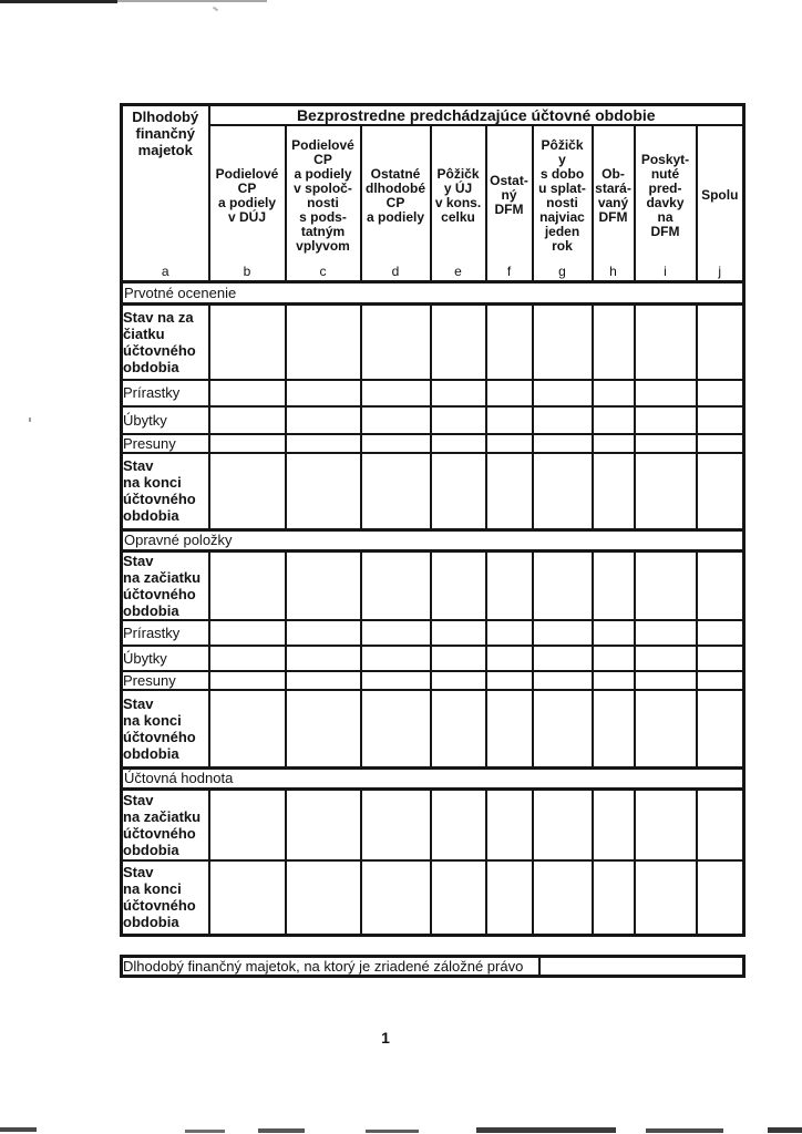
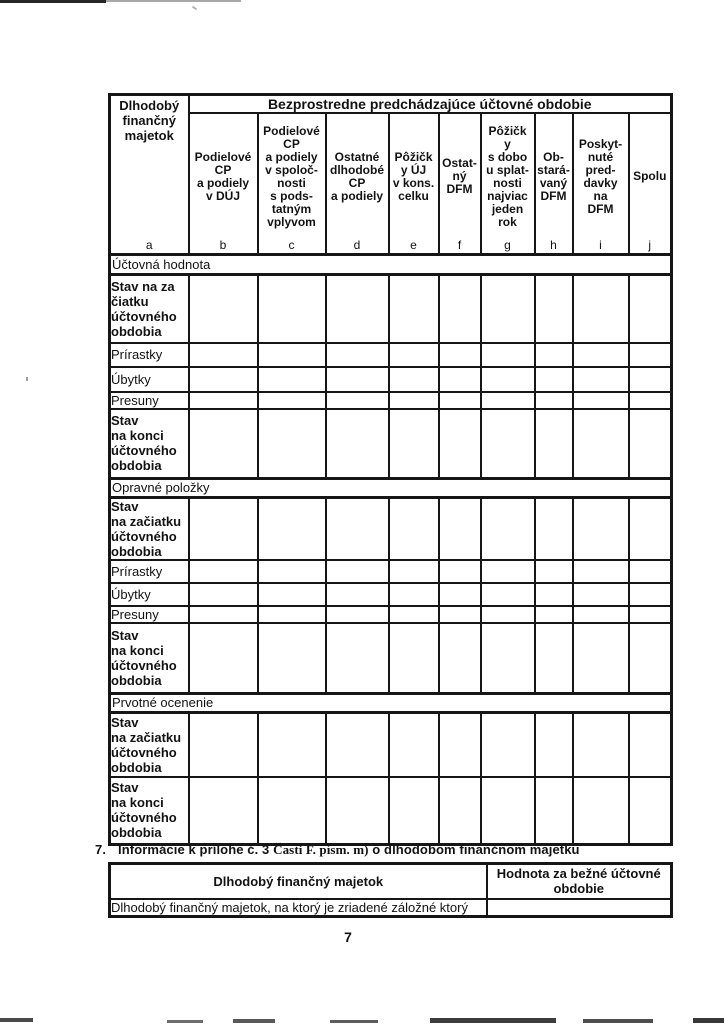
  Dlhodobý finančný majetok a	Bezprostredne predchádzajúce účtovné obdobie
  Podielové CP a podiely v DÚJb	Podielové CP a podiely v spoloč- nosti s pods- tatným vplyvomc	Ostatné dlhodobé CP a podielyd	Pôžičk y ÚJ v kons. celkue	Ostat- ný DFMf	Pôžičk y s dobo u splat- nosti najviac jeden rokg	Ob- stará- vaný DFMh	Poskyt- nuté pred- davky na DFMi	Spoluj
- Prvotné ocenenie
+ Účtovná hodnota
  Stav na za čiatku účtovného obdobia
  Prírastky
  Úbytky
  Presuny
  Stav na konci účtovného obdobia
  Opravné položky
  Stav na začiatku účtovného obdobia
  Prírastky
  Úbytky
  Presuny
  Stav na konci účtovného obdobia
- Účtovná hodnota
+ Prvotné ocenenie
  Stav na začiatku účtovného obdobia
  Stav na konci účtovného obdobia
+ 7. Informácie k prílohe č. 3 Časti F. písm. m) o dlhodobom finančnom majetku
+ Dlhodobý finančný majetok	Hodnota za bežné účtovné obdobie
- Dlhodobý finančný majetok, na ktorý je zriadené záložné právo
+ Dlhodobý finančný majetok, na ktorý je zriadené záložné ktorý
- 1
+ 7
